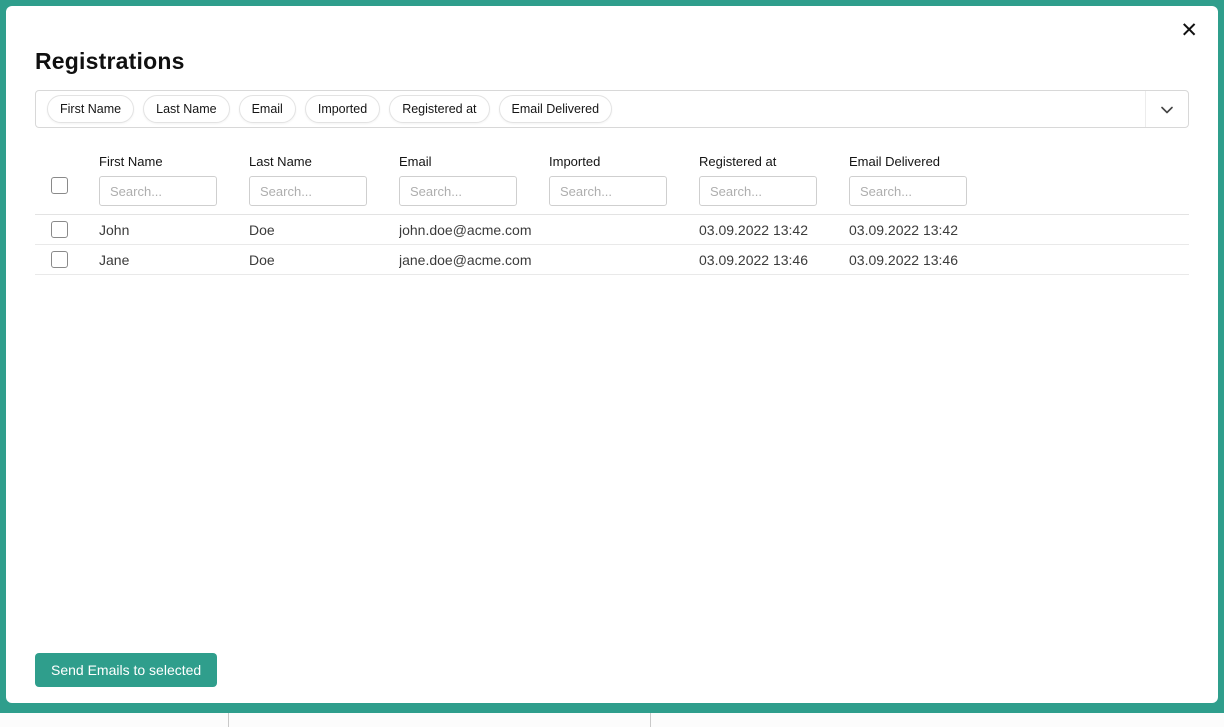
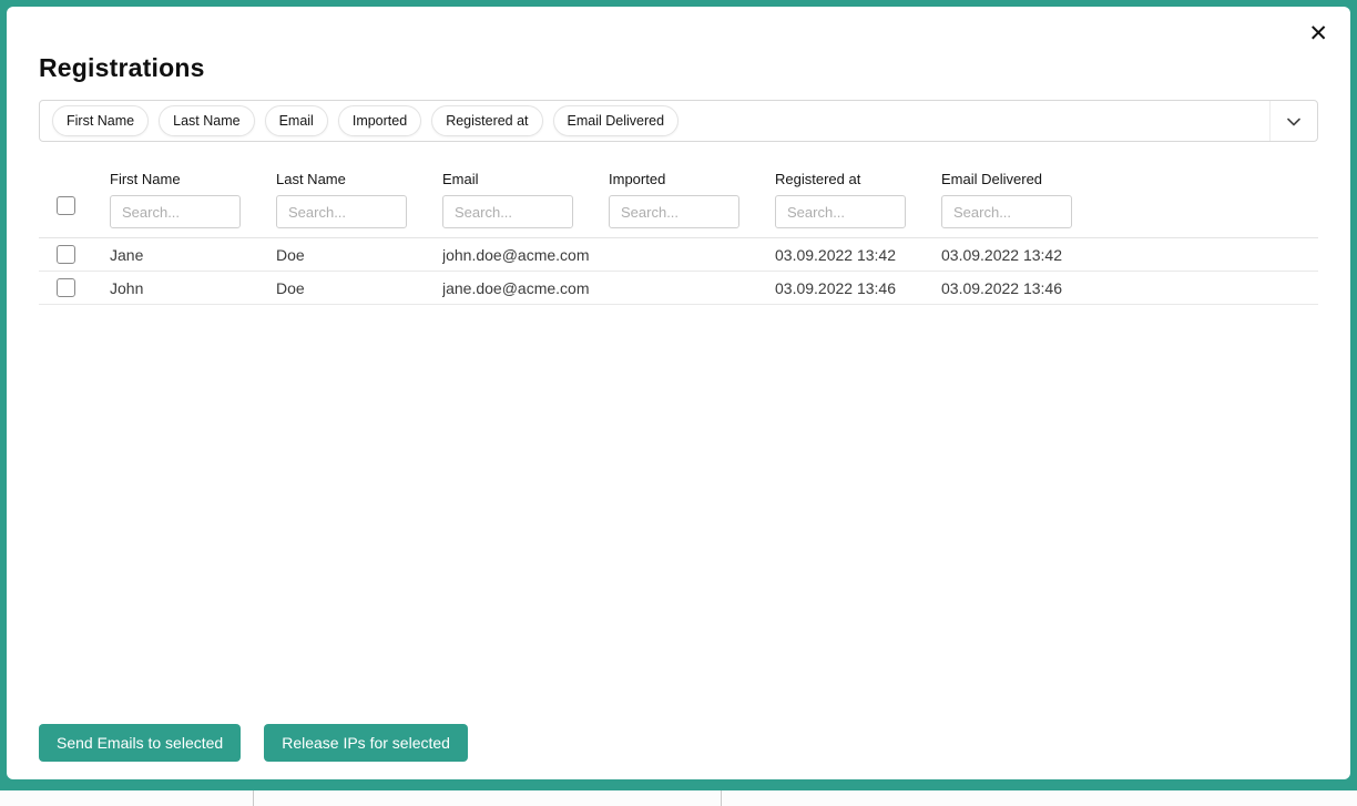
  ✕
  Registrations
  First Name
  Last Name
  Email
  Imported
  Registered at
  Email Delivered
  First Name
  Search...
  Last Name
  Search...
  Email
  Search...
  Imported
  Search...
  Registered at
  Search...
  Email Delivered
  Search...
- John
+ Jane
  Doe
  john.doe@acme.com
  03.09.2022 13:42
  03.09.2022 13:42
- Jane
+ John
  Doe
  jane.doe@acme.com
  03.09.2022 13:46
  03.09.2022 13:46
  Send Emails to selected
+ Release IPs for selected
